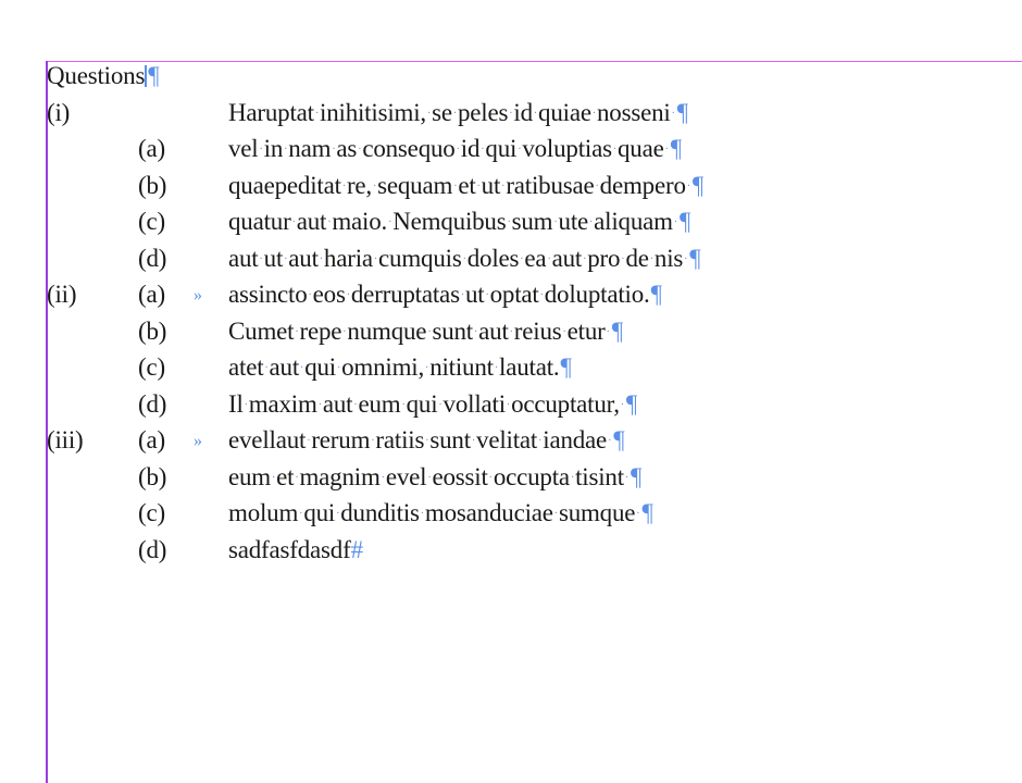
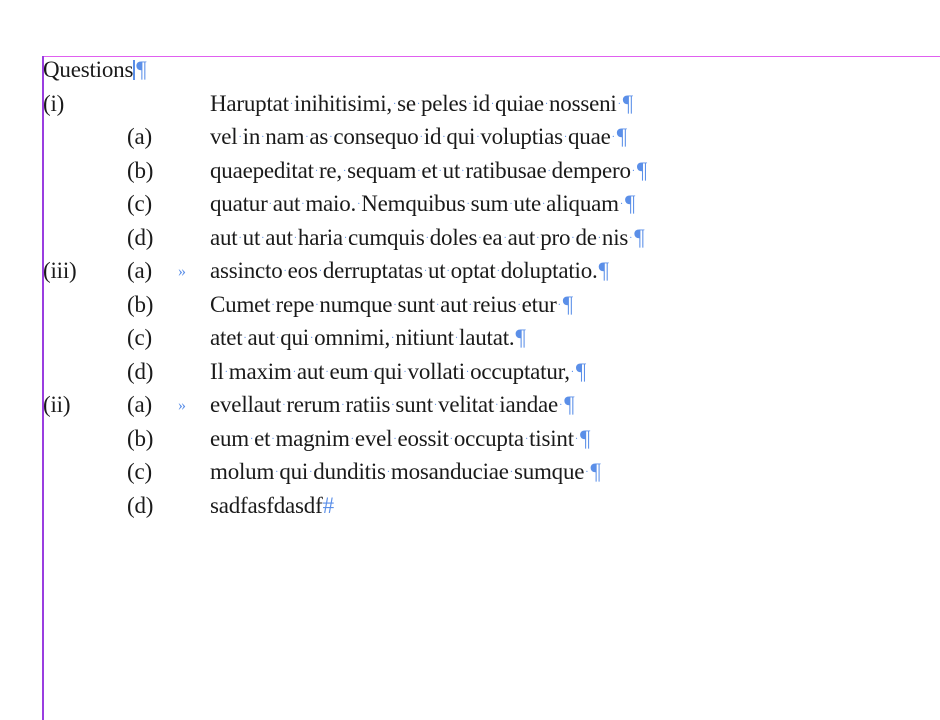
  Questions¶
  (i)
  Haruptat·inihitisimi,·se·peles·id·quiae·nosseni· ¶
  (a)
  vel·in·nam·as·consequo·id·qui·voluptias·quae· ¶
  (b)
  quaepeditat·re,·sequam·et·ut·ratibusae·dempero· ¶
  (c)
  quatur·aut·maio.·Nemquibus·sum·ute·aliquam· ¶
  (d)
  aut·ut·aut·haria·cumquis·doles·ea·aut·pro·de·nis· ¶
- (ii)
+ (iii)
  (a)
  »
  assincto·eos·derruptatas·ut·optat·doluptatio.¶
  (b)
  Cumet·repe·numque·sunt·aut·reius·etur· ¶
  (c)
  atet·aut·qui·omnimi,·nitiunt·lautat.¶
  (d)
  Il·maxim·aut·eum·qui·vollati·occuptatur,· ¶
- (iii)
+ (ii)
  (a)
  »
  evellaut·rerum·ratiis·sunt·velitat·iandae· ¶
  (b)
  eum·et·magnim·evel·eossit·occupta·tisint· ¶
  (c)
  molum·qui·dunditis·mosanduciae·sumque· ¶
  (d)
  sadfasfdasdf#
